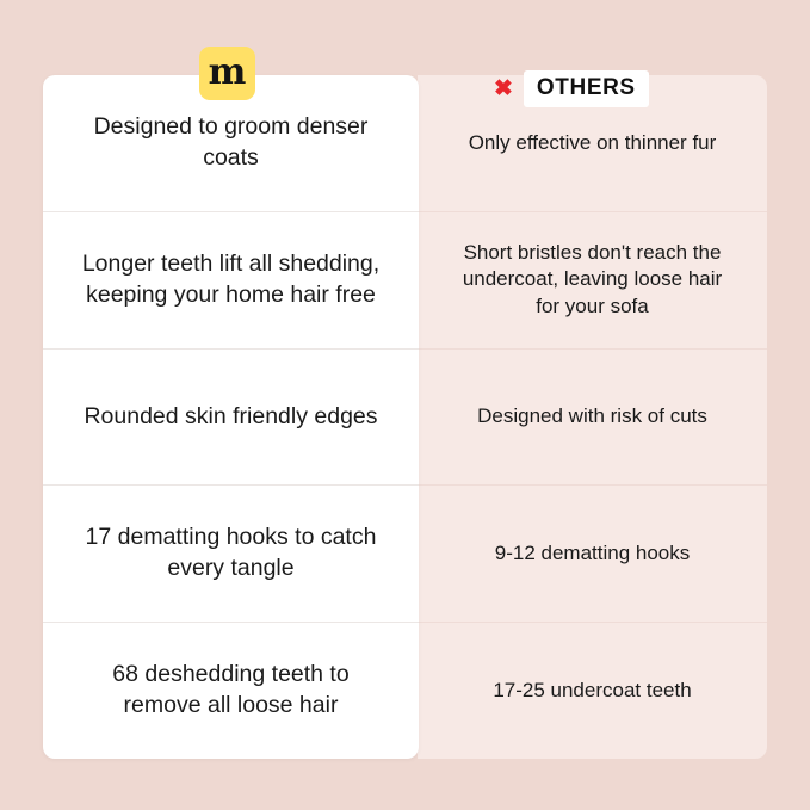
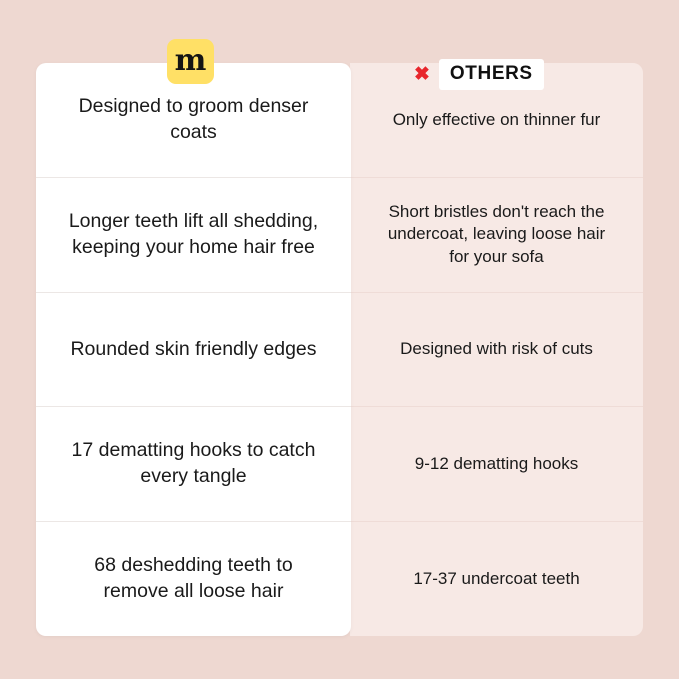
  m
  ✖
  OTHERS
  Designed to groom denser coats
  Longer teeth lift all shedding, keeping your home hair free
  Rounded skin friendly edges
  17 dematting hooks to catch every tangle
  68 deshedding teeth to remove all loose hair
  Only effective on thinner fur
  Short bristles don't reach the undercoat, leaving loose hair for your sofa
  Designed with risk of cuts
  9-12 dematting hooks
- 17-25 undercoat teeth
+ 17-37 undercoat teeth
